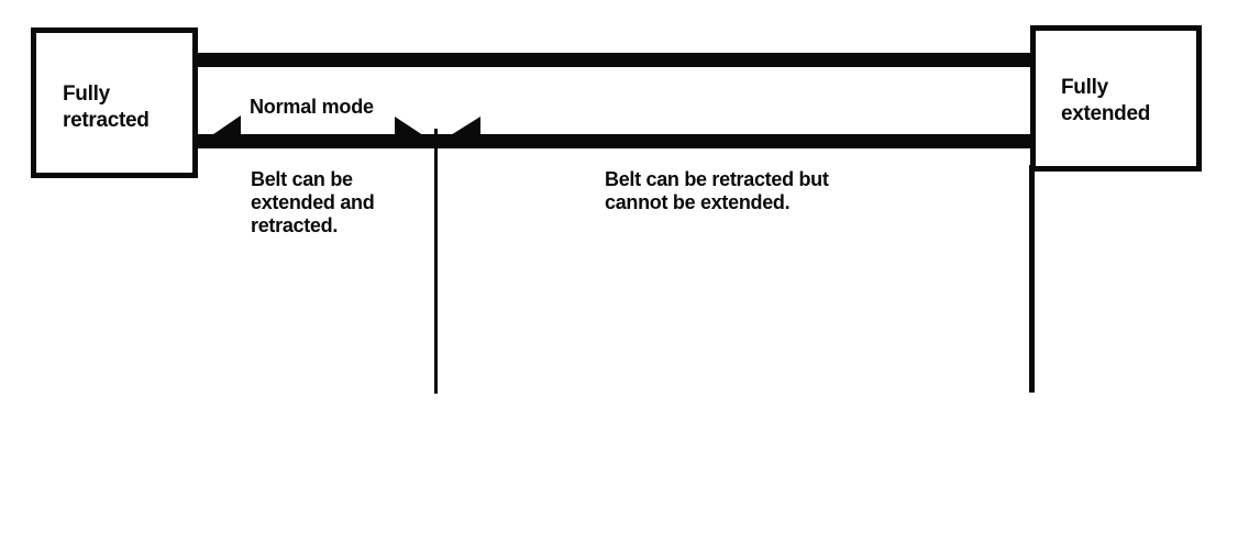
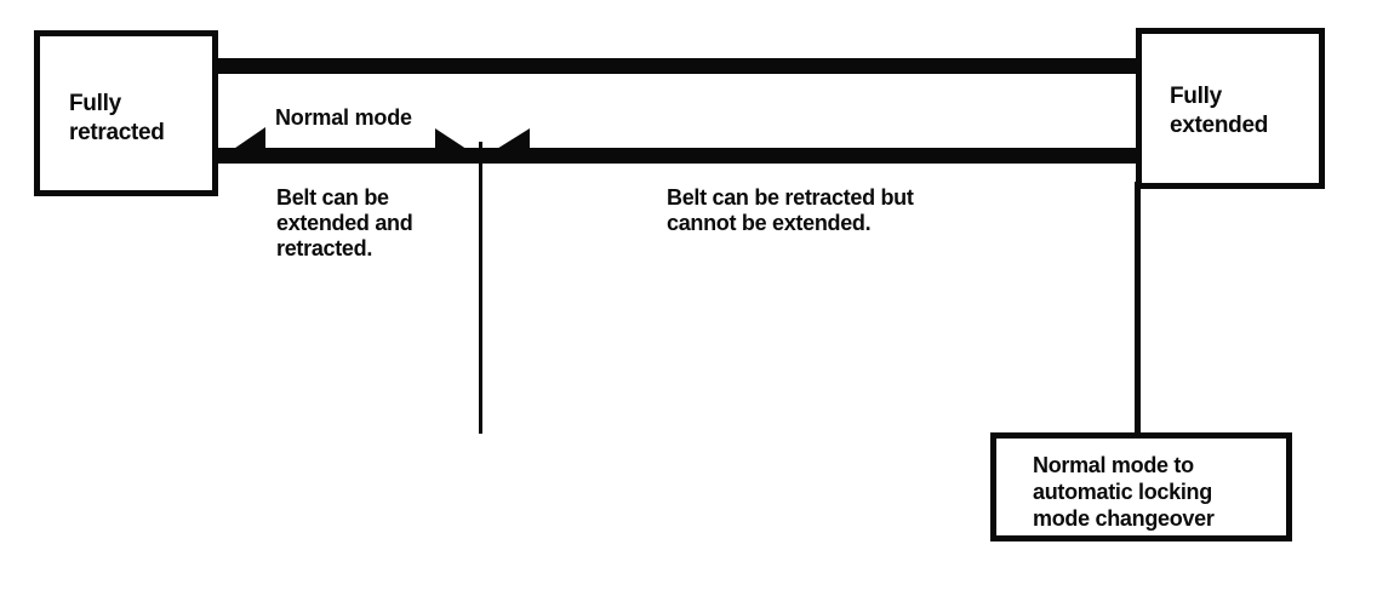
  Fully
  retracted
  Fully
  extended
  Normal mode
  Belt can be
  extended and
  retracted.
  Belt can be retracted but
  cannot be extended.
+ Normal mode to
+ automatic locking
+ mode changeover
